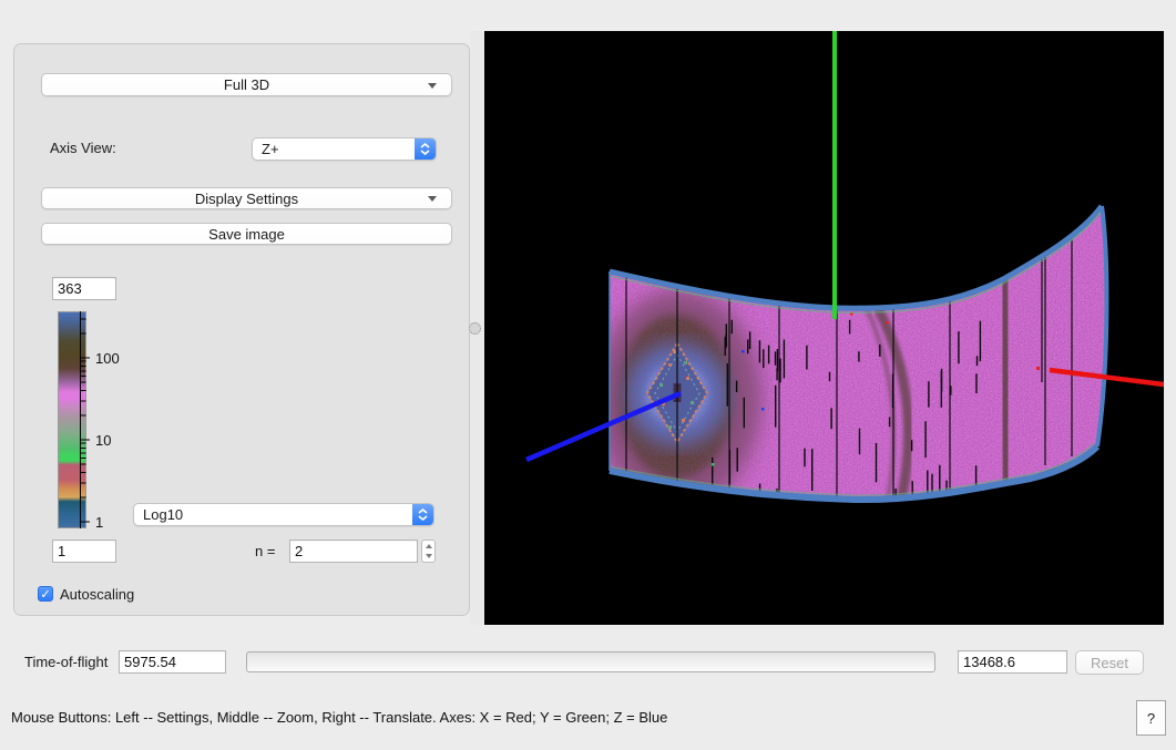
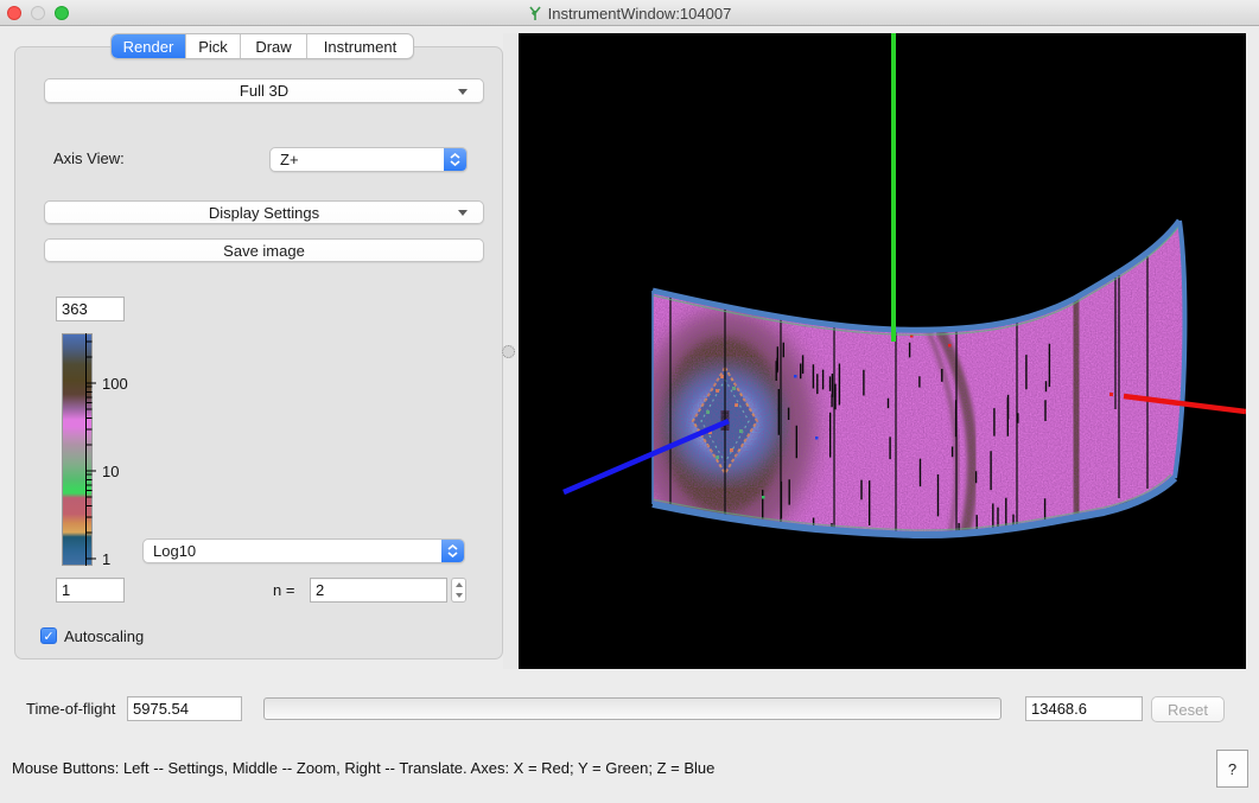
+ InstrumentWindow:104007
+ Render
+ Pick
+ Draw
+ Instrument
  Full 3D
  Axis View:
  Z+
  Display Settings
  Save image
  363
  100
  10
  1
  Log10
  1
  n =
  2
  ✓
  Autoscaling
  Time-of-flight
  5975.54
  13468.6
  Reset
  Mouse Buttons: Left -- Settings, Middle -- Zoom, Right -- Translate. Axes: X = Red; Y = Green; Z = Blue
  ?
